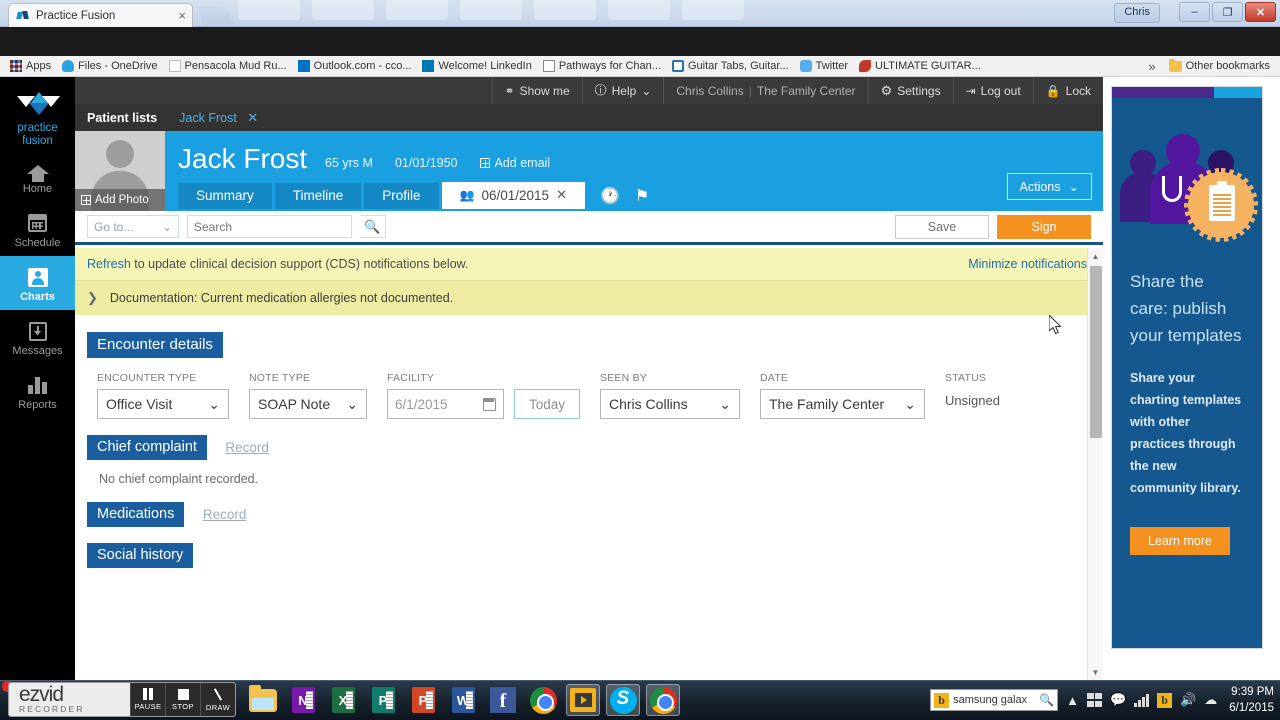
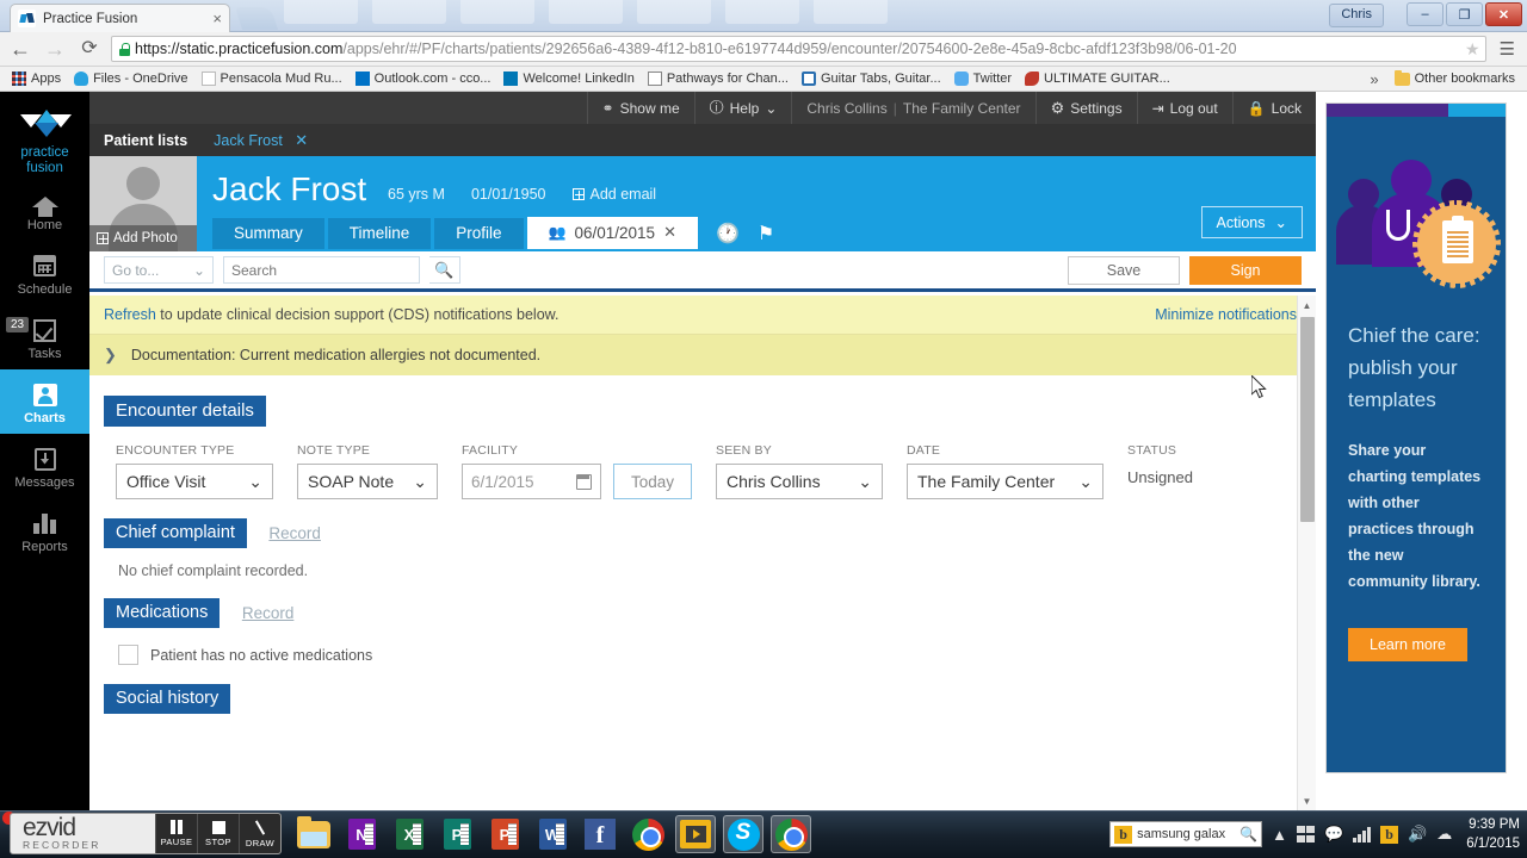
  Practice Fusion
  ×
  Chris
  –
  ❐
  ✕
+ ←
+ →
+ ⟳
+ https://static.practicefusion.com/apps/ehr/#/PF/charts/patients/292656a6-4389-4f12-b810-e6197744d959/encounter/20754600-2e8e-45a9-8cbc-afdf123f3b98/06-01-20
+ ★
+ ☰
  Apps
  Files - OneDrive
  Pensacola Mud Ru...
  Outlook.com - cco...
  Welcome! LinkedIn
  Pathways for Chan...
  Guitar Tabs, Guitar...
  Twitter
  ULTIMATE GUITAR...
  »
  Other bookmarks
  practice
  fusion
  Home
  Schedule
+ 23
+ Tasks
  Charts
  Messages
  Reports
  ⚭
  Show me
  ⓘ
  Help
  ⌄
  Chris Collins
  |
  The Family Center
  ⚙
  Settings
  ⇥
  Log out
  🔒
  Lock
  Patient lists
  Jack Frost ✕
  Add Photo
  Jack Frost
  65 yrs M
  01/01/1950
  Add email
  Summary
  Timeline
  Profile
  👥
  06/01/2015
  ✕
  🕐
  ⚑
  Actions
  ⌄
  Go to...
  ⌄
  Search
  🔍
  Save
  Sign
  Refresh to update clinical decision support (CDS) notifications below.
  Minimize notifications
  ❯
  Documentation: Current medication allergies not documented.
  Encounter details
  ENCOUNTER TYPE
  Office Visit
  ⌄
  NOTE TYPE
  SOAP Note
  ⌄
  FACILITY
  6/1/2015
  Today
  SEEN BY
  Chris Collins
  ⌄
  DATE
  The Family Center
  ⌄
  STATUS
  Unsigned
  Chief complaint Record
  No chief complaint recorded.
  Medications Record
+ Patient has no active medications
  Social history
  ▲
  ▼
- Share the care: publish your templates
+ Chief the care: publish your templates
  Share your charting templates with other practices through the new community library.
  Learn more
  ezvid
  RECORDER
  PAUSE
  STOP
  DRAW
  N
  X
  P
  P
  W
  f
  b
  samsung galax
  🔍
  ▲
  💬
  b
  🔊
  ☁
  9:39 PM
  6/1/2015
